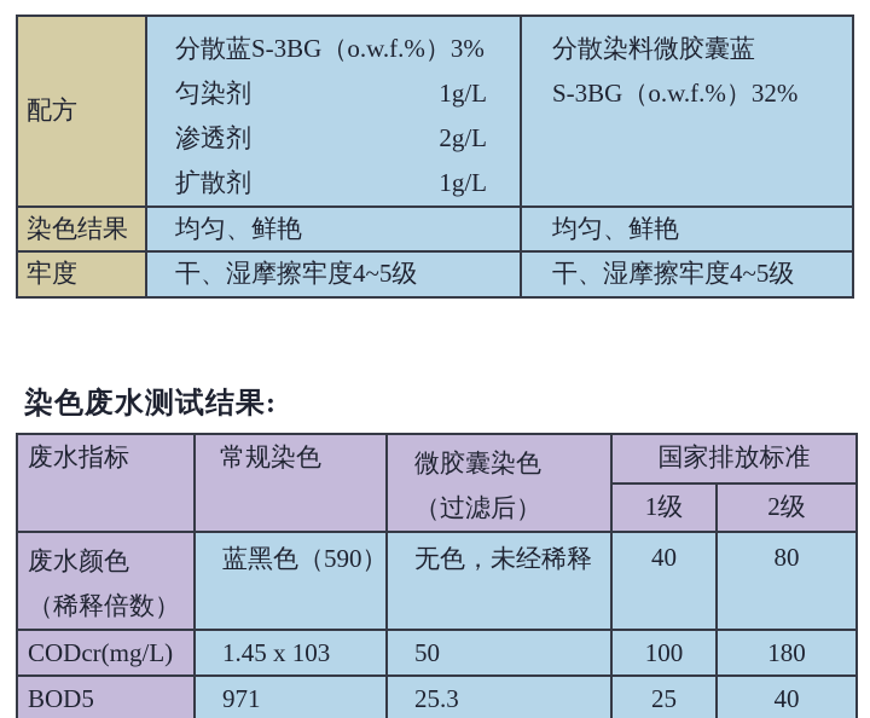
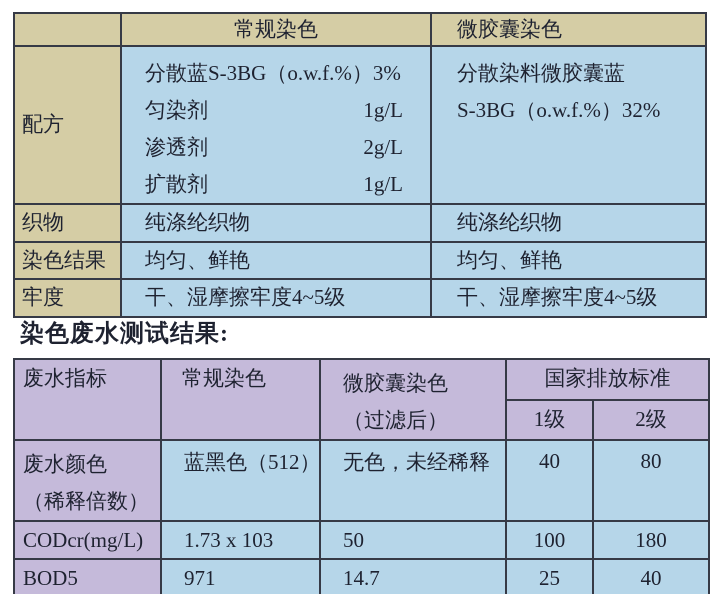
+ 	常规染色	微胶囊染色
  配方	分散蓝S-3BG（o.w.f.%）3% 匀染剂 1g/L 渗透剂 2g/L 扩散剂 1g/L	分散染料微胶囊蓝 S-3BG（o.w.f.%）32%
+ 织物	纯涤纶织物	纯涤纶织物
  染色结果	均匀、鲜艳	均匀、鲜艳
  牢度	干、湿摩擦牢度4~5级	干、湿摩擦牢度4~5级
  染色废水测试结果:
  废水指标	常规染色	微胶囊染色 （过滤后）	国家排放标准
  1级	2级
- 废水颜色 （稀释倍数）	蓝黑色（590）	无色，未经稀释	40	80
+ 废水颜色 （稀释倍数）	蓝黑色（512）	无色，未经稀释	40	80
- CODcr(mg/L)	1.45 x 103	50	100	180
+ CODcr(mg/L)	1.73 x 103	50	100	180
- BOD5	971	25.3	25	40
+ BOD5	971	14.7	25	40
